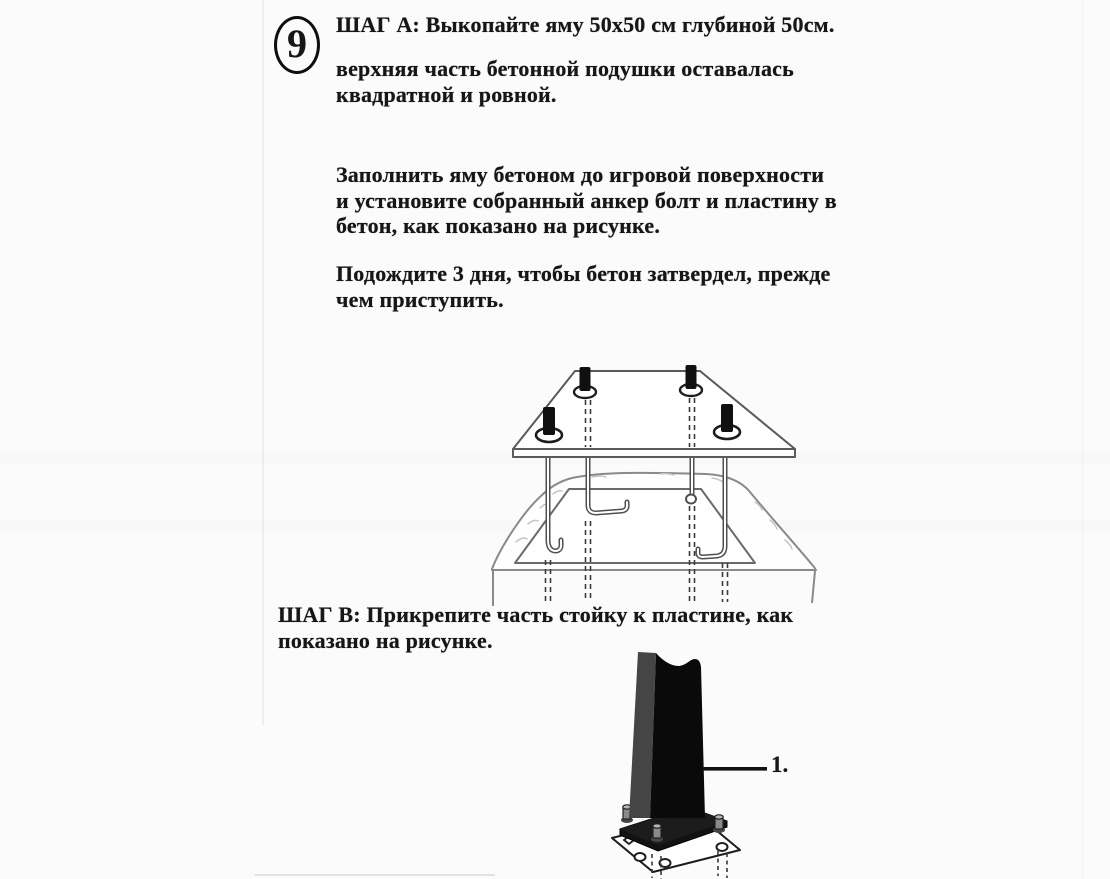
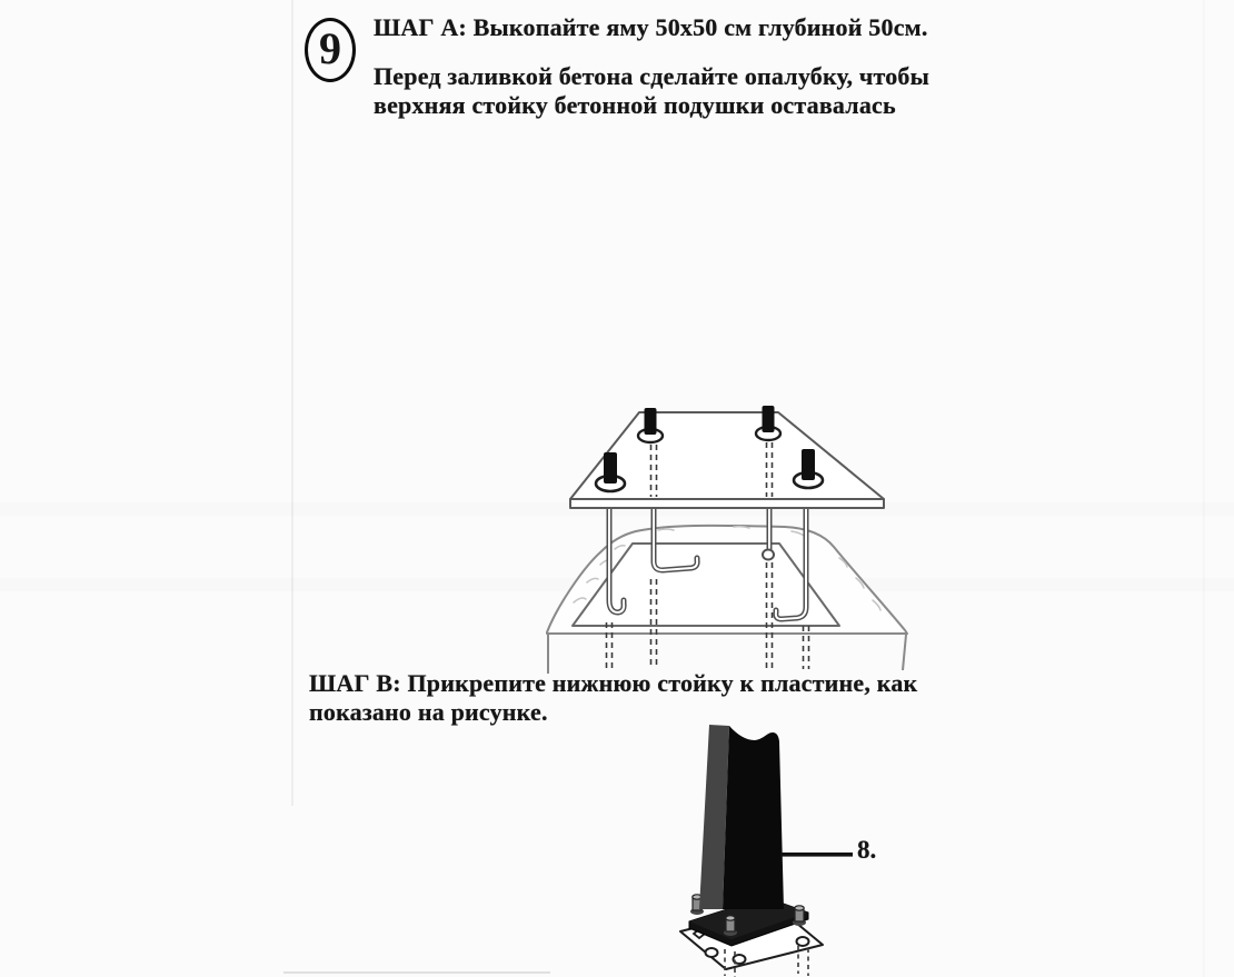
  9
  ШАГ А: Выкопайте яму 50x50 см глубиной 50см.
+ Перед заливкой бетона сделайте опалубку, чтобы
- верхняя часть бетонной подушки оставалась
+ верхняя стойку бетонной подушки оставалась
- квадратной и ровной.
- Заполнить яму бетоном до игровой поверхности
- и установите собранный анкер болт и пластину в
- бетон, как показано на рисунке.
- Подождите 3 дня, чтобы бетон затвердел, прежде
- чем приступить.
- ШАГ В: Прикрепите часть стойку к пластине, как
+ ШАГ В: Прикрепите нижнюю стойку к пластине, как
  показано на рисунке.
- 1.
+ 8.
